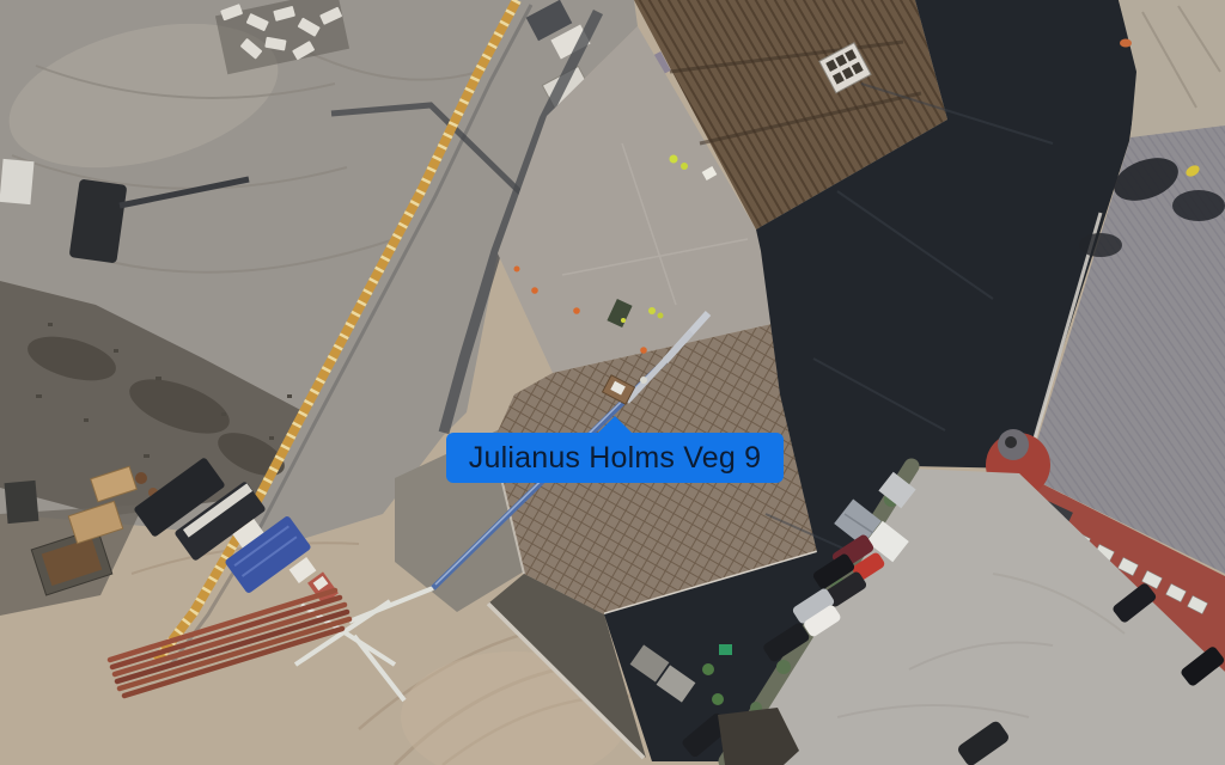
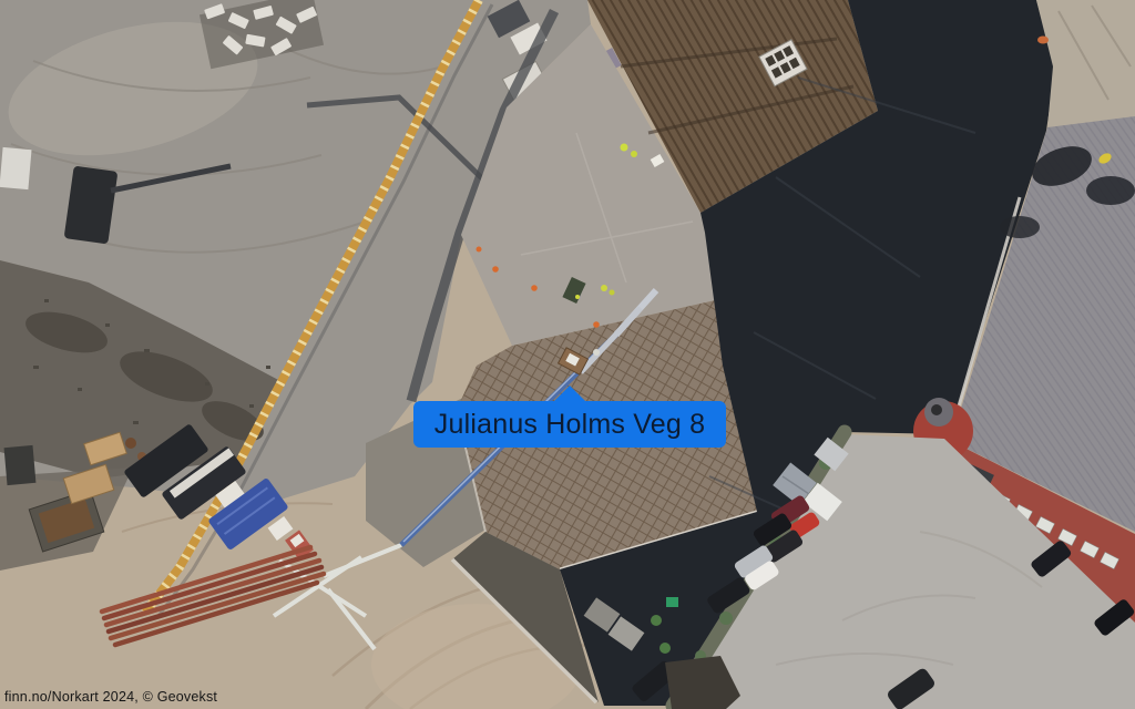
- Julianus Holms Veg 9
+ Julianus Holms Veg 8
+ finn.no/Norkart 2024, © Geovekst
